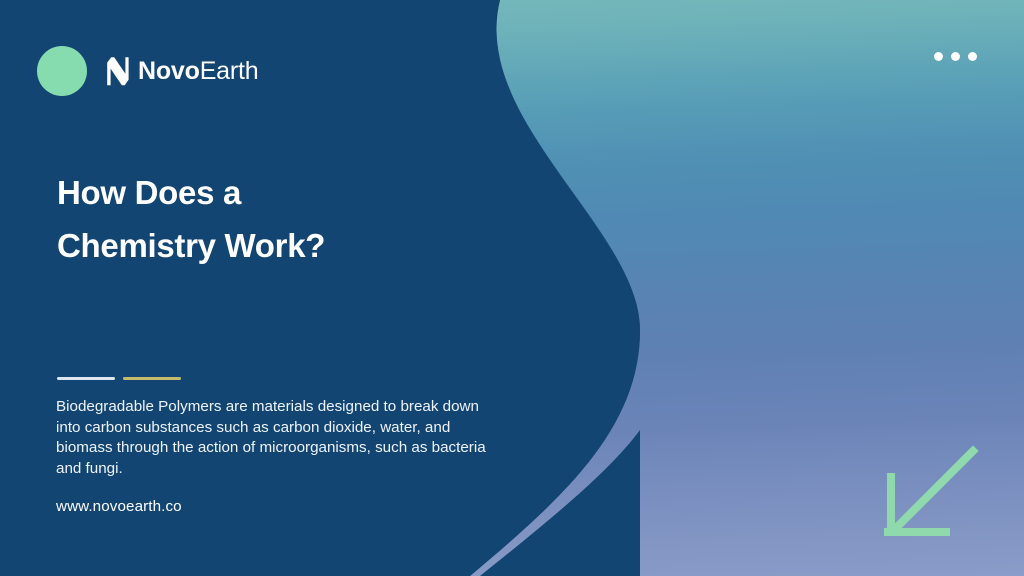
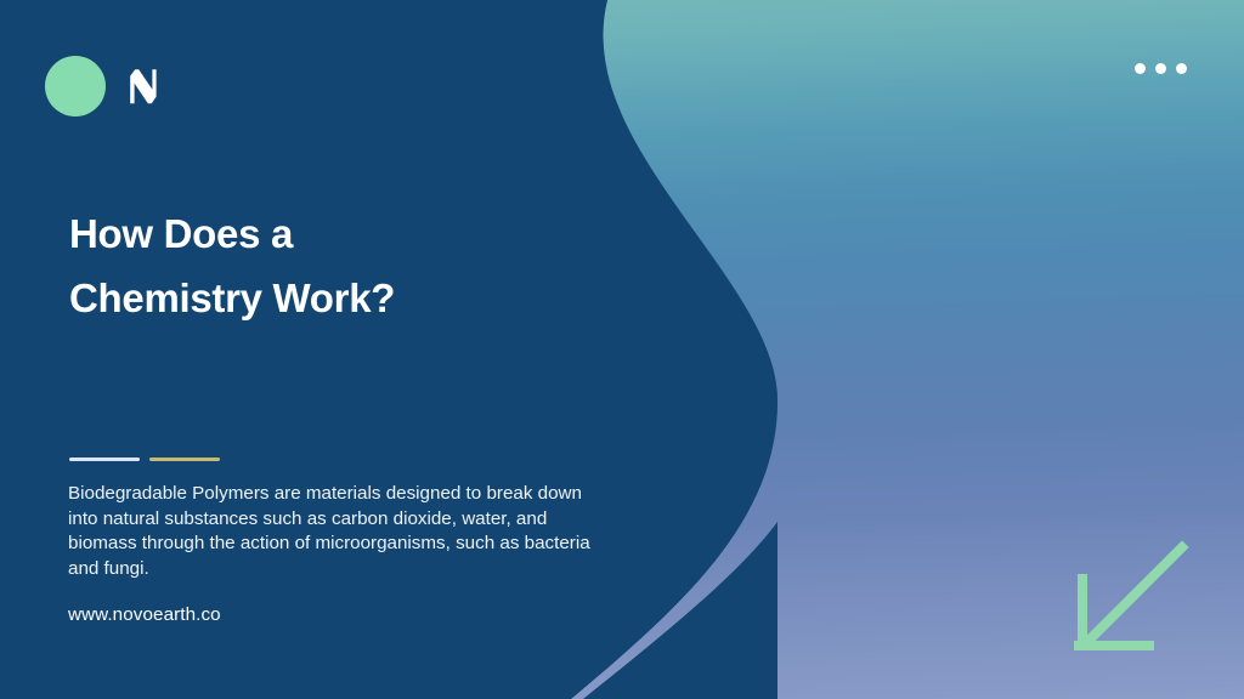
- NovoEarth
  How Does a
  Chemistry Work?
- Biodegradable Polymers are materials designed to break down into carbon substances such as carbon dioxide, water, and biomass through the action of microorganisms, such as bacteria and fungi.
+ Biodegradable Polymers are materials designed to break down into natural substances such as carbon dioxide, water, and biomass through the action of microorganisms, such as bacteria and fungi.
  www.novoearth.co
